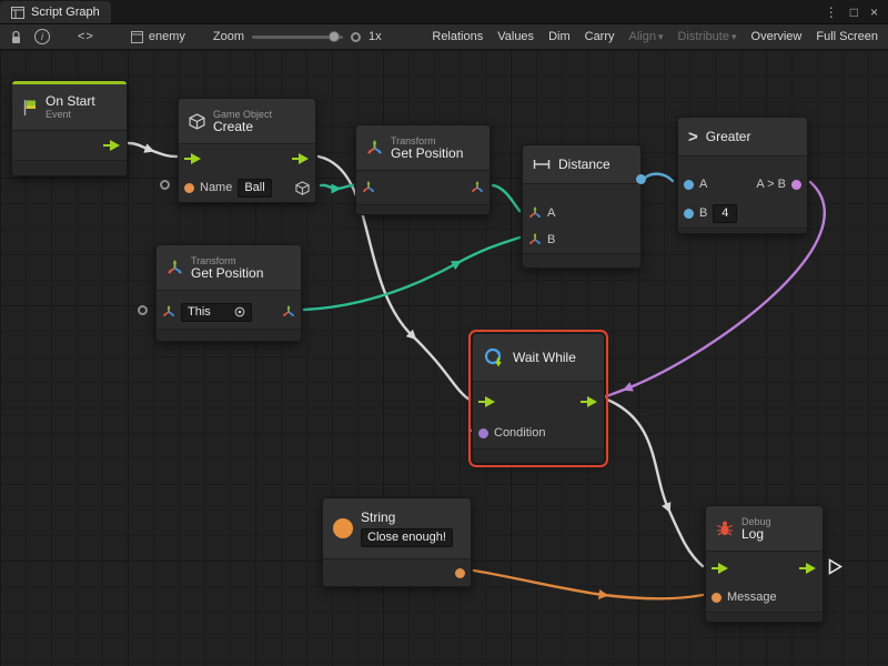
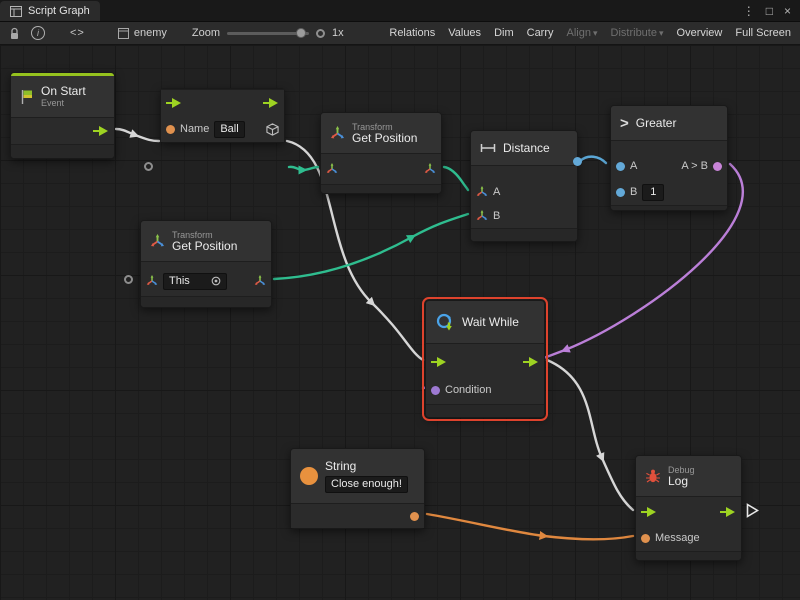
  Script Graph
  ⋮
  □
  ×
  i
  <>
  enemy
  Zoom
  1x
  Relations
  Values
  Dim
  Carry
  Align ▾
  Distribute ▾
  Overview
  Full Screen
  On Start
  Event
- Game Object
- Create
  Name
  Ball
  Transform
  Get Position
  Distance
  A
  B
  >
  Greater
  A
  A > B
  B
- 4
+ 1
  Transform
  Get Position
  This
  Wait While
  Condition
  String
  Close enough!
  Debug
  Log
  Message
